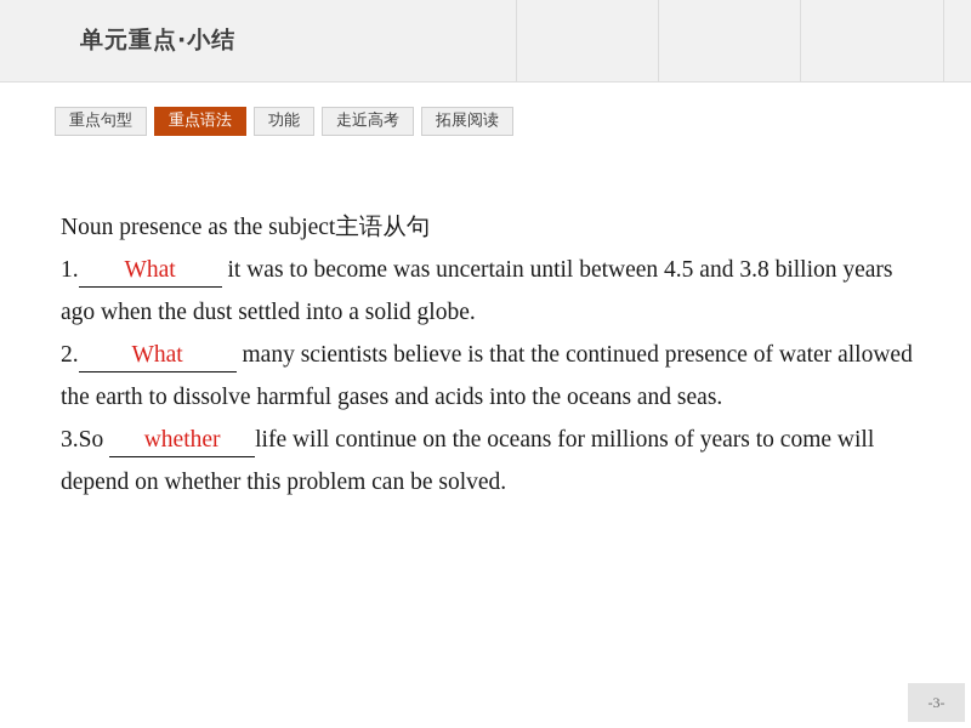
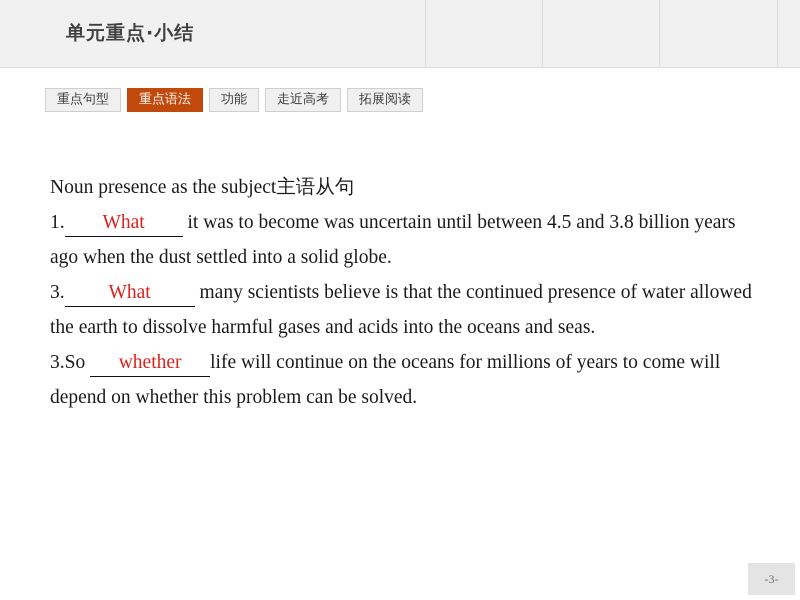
  单元重点·小结
  重点句型
  重点语法
  功能
  走近高考
  拓展阅读
  Noun presence as the subject主语从句
  1. What it was to become was uncertain until between 4.5 and 3.8 billion years ago when the dust settled into a solid globe.
- 2. What many scientists believe is that the continued presence of water allowed the earth to dissolve harmful gases and acids into the oceans and seas.
+ 3. What many scientists believe is that the continued presence of water allowed the earth to dissolve harmful gases and acids into the oceans and seas.
  3.So whether life will continue on the oceans for millions of years to come will depend on whether this problem can be solved.
  -3-
